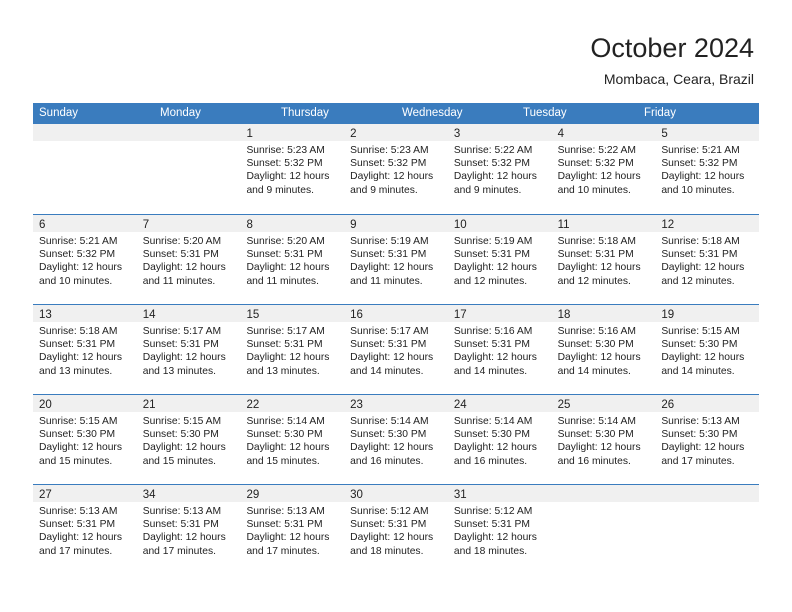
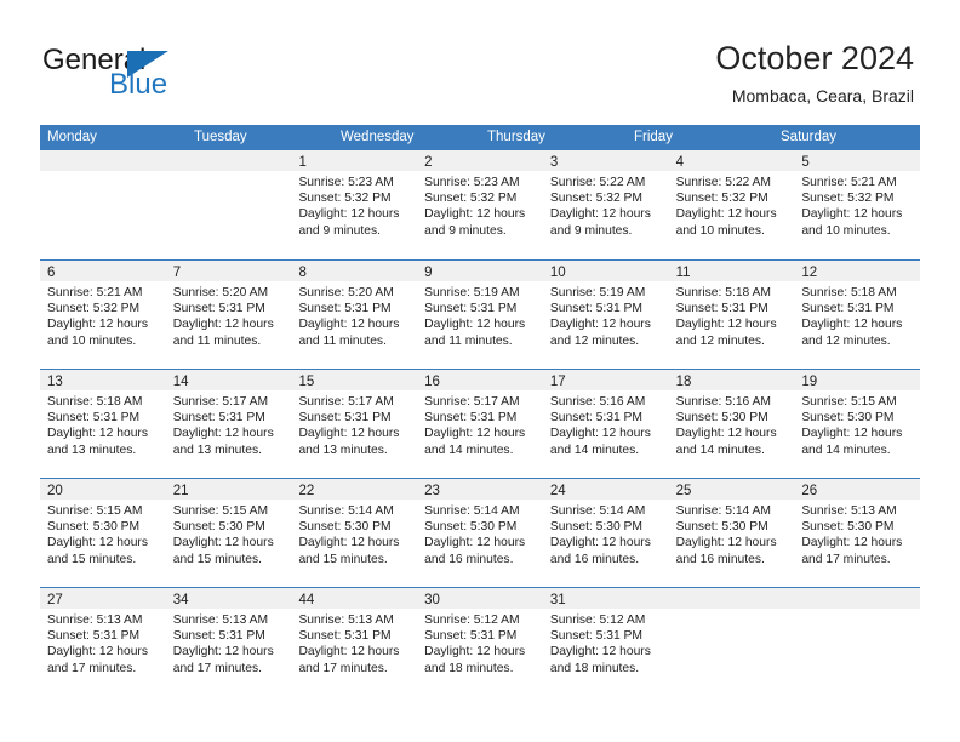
+ General
+ Blue
  October 2024
  Mombaca, Ceara, Brazil
- Sunday
  Monday
- Thursday
+ Tuesday
  Wednesday
- Tuesday
+ Thursday
  Friday
+ Saturday
  1
  Sunrise: 5:23 AM
  Sunset: 5:32 PM
  Daylight: 12 hours and 9 minutes.
  2
  Sunrise: 5:23 AM
  Sunset: 5:32 PM
  Daylight: 12 hours and 9 minutes.
  3
  Sunrise: 5:22 AM
  Sunset: 5:32 PM
  Daylight: 12 hours and 9 minutes.
  4
  Sunrise: 5:22 AM
  Sunset: 5:32 PM
  Daylight: 12 hours and 10 minutes.
  5
  Sunrise: 5:21 AM
  Sunset: 5:32 PM
  Daylight: 12 hours and 10 minutes.
  6
  Sunrise: 5:21 AM
  Sunset: 5:32 PM
  Daylight: 12 hours and 10 minutes.
  7
  Sunrise: 5:20 AM
  Sunset: 5:31 PM
  Daylight: 12 hours and 11 minutes.
  8
  Sunrise: 5:20 AM
  Sunset: 5:31 PM
  Daylight: 12 hours and 11 minutes.
  9
  Sunrise: 5:19 AM
  Sunset: 5:31 PM
  Daylight: 12 hours and 11 minutes.
  10
  Sunrise: 5:19 AM
  Sunset: 5:31 PM
  Daylight: 12 hours and 12 minutes.
  11
  Sunrise: 5:18 AM
  Sunset: 5:31 PM
  Daylight: 12 hours and 12 minutes.
  12
  Sunrise: 5:18 AM
  Sunset: 5:31 PM
  Daylight: 12 hours and 12 minutes.
  13
  Sunrise: 5:18 AM
  Sunset: 5:31 PM
  Daylight: 12 hours and 13 minutes.
  14
  Sunrise: 5:17 AM
  Sunset: 5:31 PM
  Daylight: 12 hours and 13 minutes.
  15
  Sunrise: 5:17 AM
  Sunset: 5:31 PM
  Daylight: 12 hours and 13 minutes.
  16
  Sunrise: 5:17 AM
  Sunset: 5:31 PM
  Daylight: 12 hours and 14 minutes.
  17
  Sunrise: 5:16 AM
  Sunset: 5:31 PM
  Daylight: 12 hours and 14 minutes.
  18
  Sunrise: 5:16 AM
  Sunset: 5:30 PM
  Daylight: 12 hours and 14 minutes.
  19
  Sunrise: 5:15 AM
  Sunset: 5:30 PM
  Daylight: 12 hours and 14 minutes.
  20
  Sunrise: 5:15 AM
  Sunset: 5:30 PM
  Daylight: 12 hours and 15 minutes.
  21
  Sunrise: 5:15 AM
  Sunset: 5:30 PM
  Daylight: 12 hours and 15 minutes.
  22
  Sunrise: 5:14 AM
  Sunset: 5:30 PM
  Daylight: 12 hours and 15 minutes.
  23
  Sunrise: 5:14 AM
  Sunset: 5:30 PM
  Daylight: 12 hours and 16 minutes.
  24
  Sunrise: 5:14 AM
  Sunset: 5:30 PM
  Daylight: 12 hours and 16 minutes.
  25
  Sunrise: 5:14 AM
  Sunset: 5:30 PM
  Daylight: 12 hours and 16 minutes.
  26
  Sunrise: 5:13 AM
  Sunset: 5:30 PM
  Daylight: 12 hours and 17 minutes.
  27
  Sunrise: 5:13 AM
  Sunset: 5:31 PM
  Daylight: 12 hours and 17 minutes.
  34
  Sunrise: 5:13 AM
  Sunset: 5:31 PM
  Daylight: 12 hours and 17 minutes.
- 29
+ 44
  Sunrise: 5:13 AM
  Sunset: 5:31 PM
  Daylight: 12 hours and 17 minutes.
  30
  Sunrise: 5:12 AM
  Sunset: 5:31 PM
  Daylight: 12 hours and 18 minutes.
  31
  Sunrise: 5:12 AM
  Sunset: 5:31 PM
  Daylight: 12 hours and 18 minutes.
